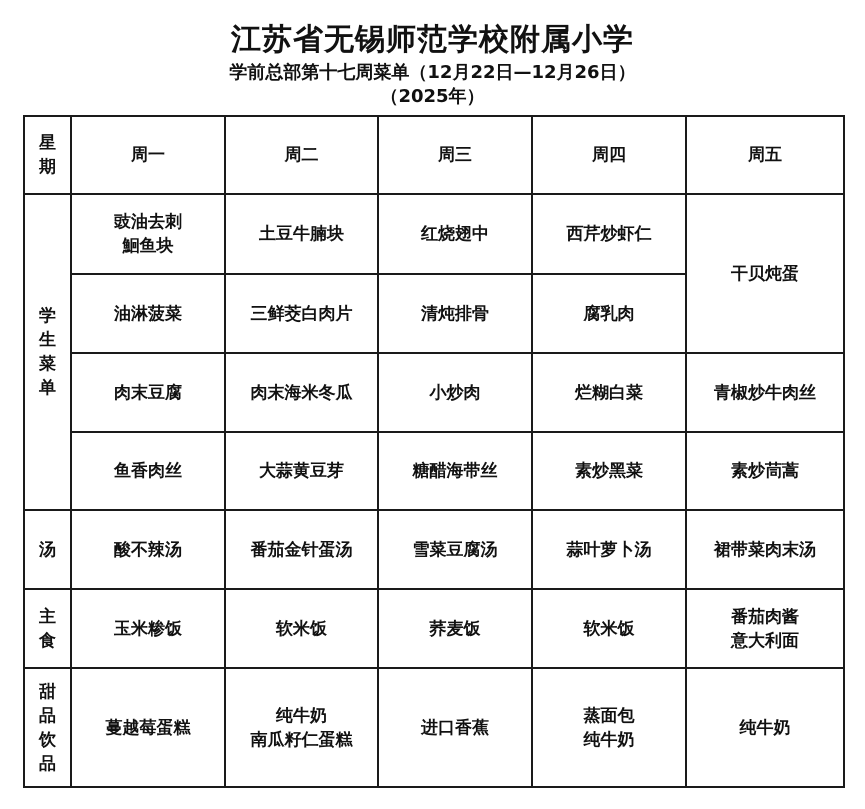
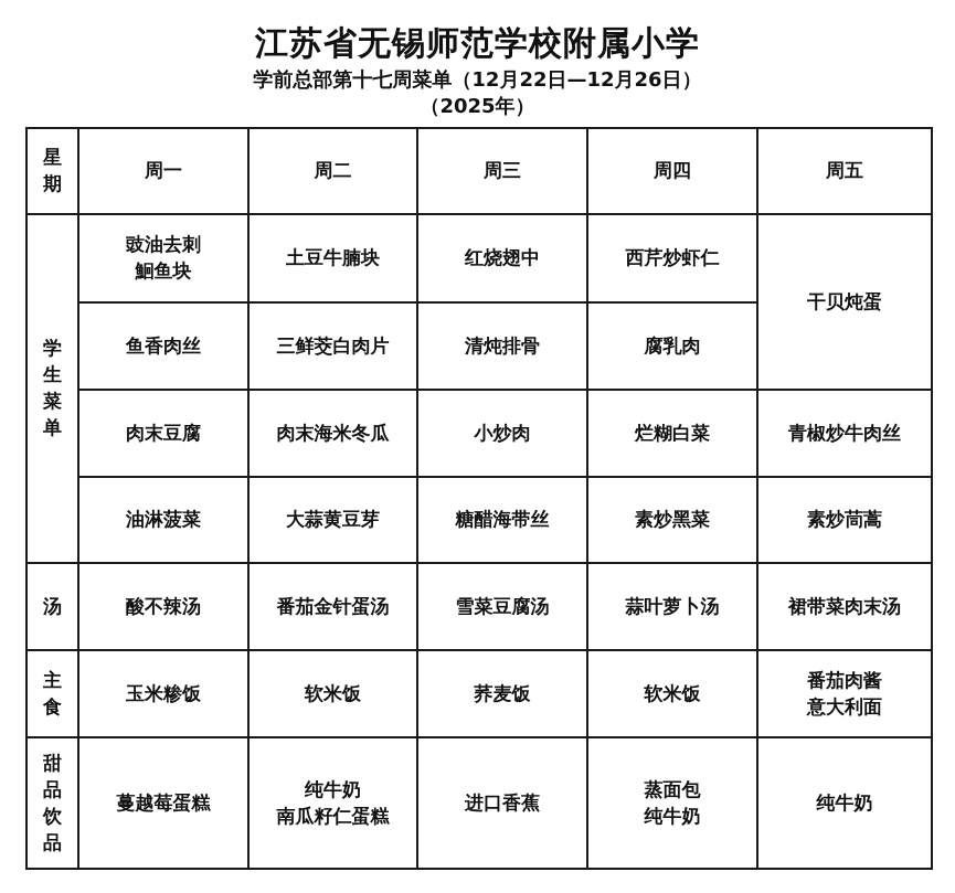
  江苏省无锡师范学校附属小学
  学前总部第十七周菜单（12月22日—12月26日）
  （2025年）
  星 期	周一	周二	周三	周四	周五
  学 生 菜 单	豉油去刺 鮰鱼块	土豆牛腩块	红烧翅中	西芹炒虾仁	干贝炖蛋
- 油淋菠菜	三鲜茭白肉片	清炖排骨	腐乳肉
+ 鱼香肉丝	三鲜茭白肉片	清炖排骨	腐乳肉
  肉末豆腐	肉末海米冬瓜	小炒肉	烂糊白菜	青椒炒牛肉丝
- 鱼香肉丝	大蒜黄豆芽	糖醋海带丝	素炒黑菜	素炒茼蒿
+ 油淋菠菜	大蒜黄豆芽	糖醋海带丝	素炒黑菜	素炒茼蒿
  汤	酸不辣汤	番茄金针蛋汤	雪菜豆腐汤	蒜叶萝卜汤	裙带菜肉末汤
  主 食	玉米糁饭	软米饭	荞麦饭	软米饭	番茄肉酱 意大利面
  甜 品 饮 品	蔓越莓蛋糕	纯牛奶 南瓜籽仁蛋糕	进口香蕉	蒸面包 纯牛奶	纯牛奶
